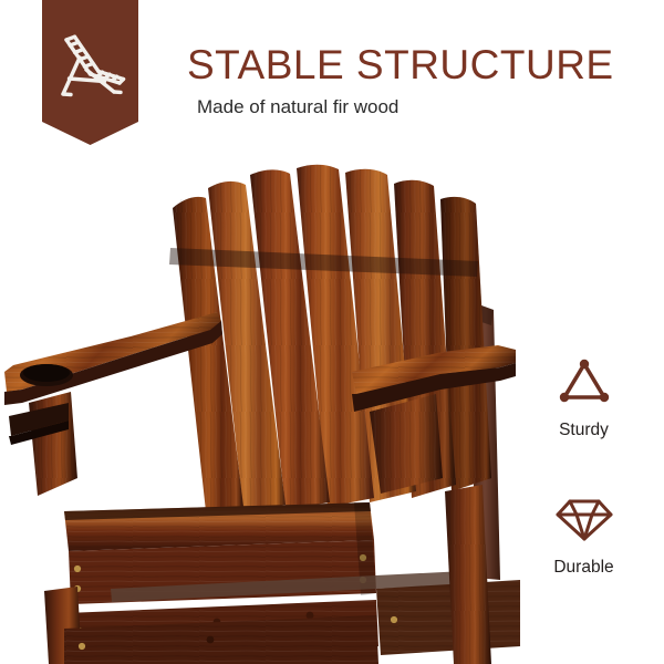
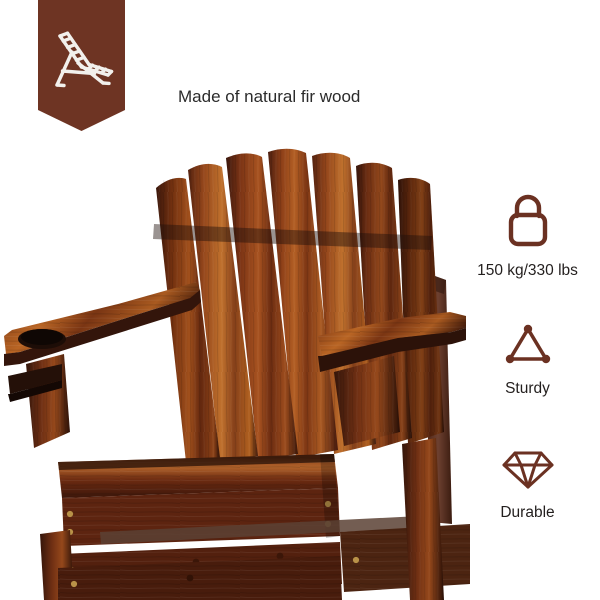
- STABLE STRUCTURE
  Made of natural fir wood
+ 150 kg/330 lbs
  Sturdy
  Durable
